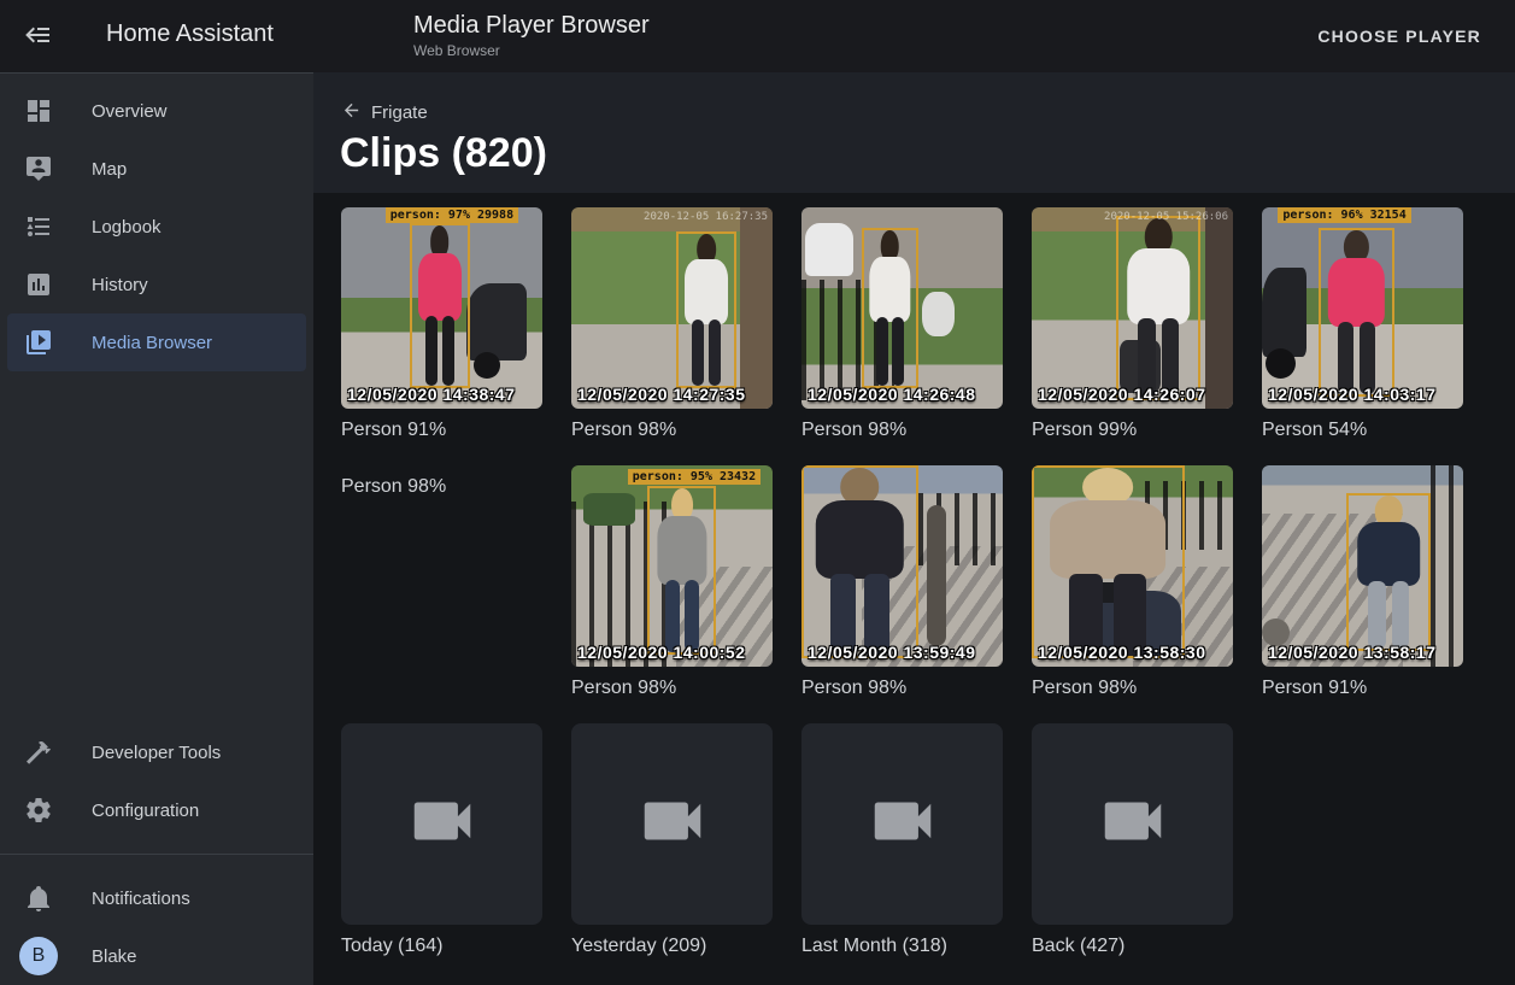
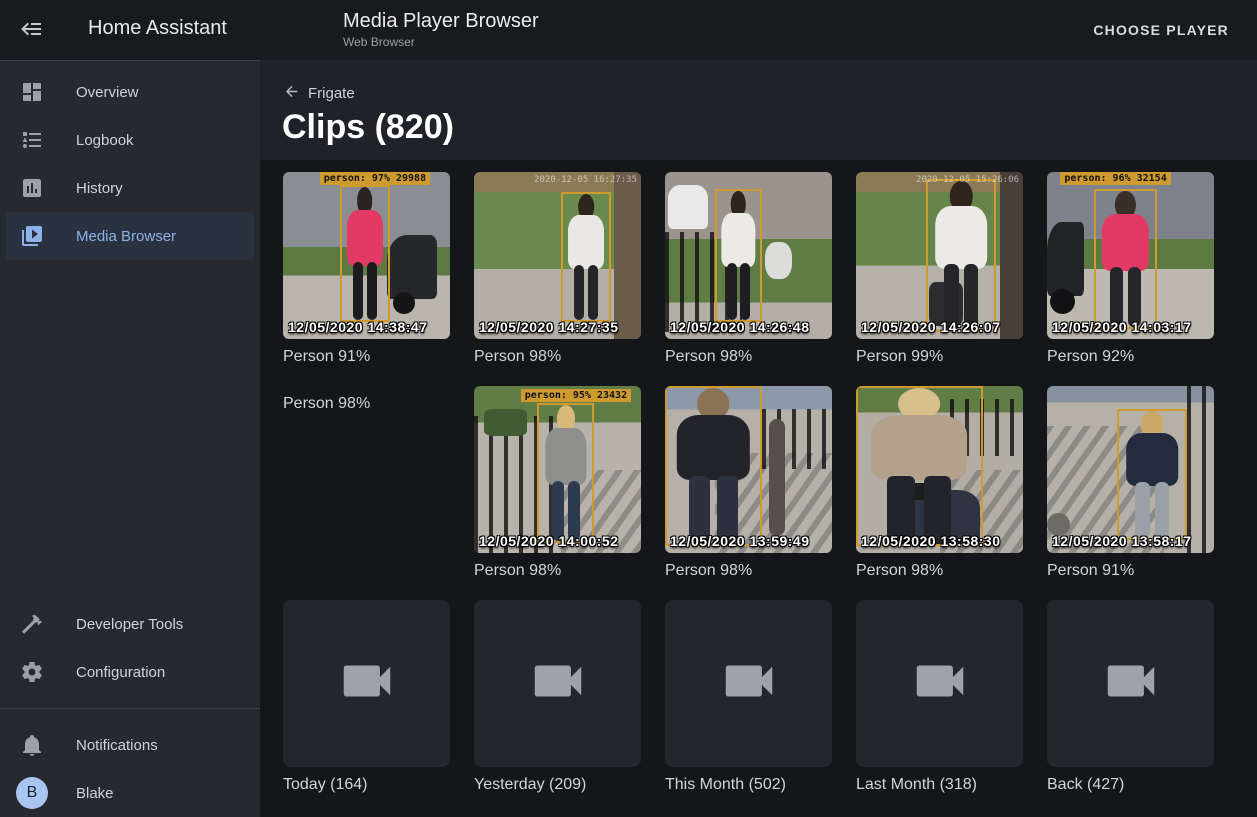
  Home Assistant
  Media Player Browser
  Web Browser
  CHOOSE PLAYER
  Overview
- Map
  Logbook
  History
  Media Browser
  Developer Tools
  Configuration
  Notifications
  B
  Blake
  Frigate
  Clips (820)
  person: 97% 29988
  12/05/2020 14:38:47
  Person 91%
  2020-12-05 16:27:35
  12/05/2020 14:27:35
  Person 98%
  12/05/2020 14:26:48
  Person 98%
  2020-12-05 15:26:06
  12/05/2020 14:26:07
  Person 99%
  person: 96% 32154
  12/05/2020 14:03:17
- Person 54%
+ Person 92%
  Person 98%
  person: 95% 23432
  12/05/2020 14:00:52
  Person 98%
  12/05/2020 13:59:49
  Person 98%
  12/05/2020 13:58:30
  Person 98%
  12/05/2020 13:58:17
  Person 91%
  Today (164)
  Yesterday (209)
+ This Month (502)
  Last Month (318)
  Back (427)
